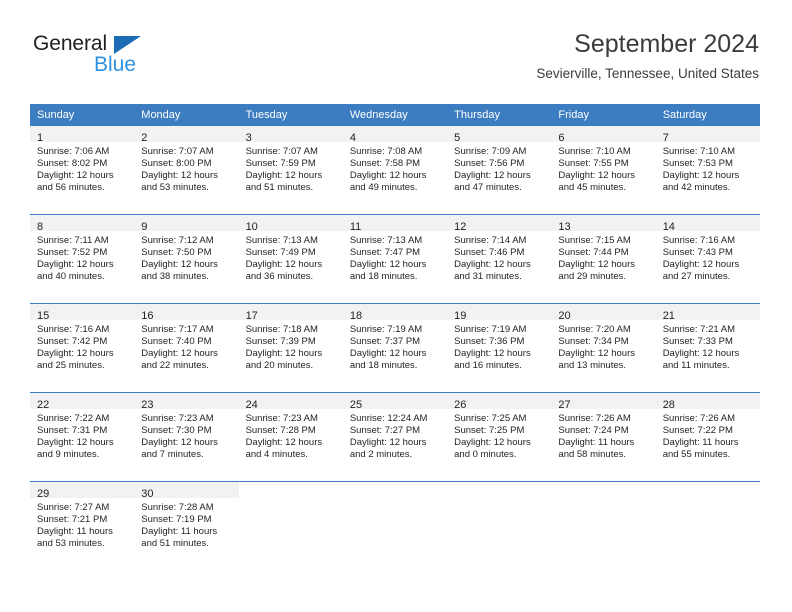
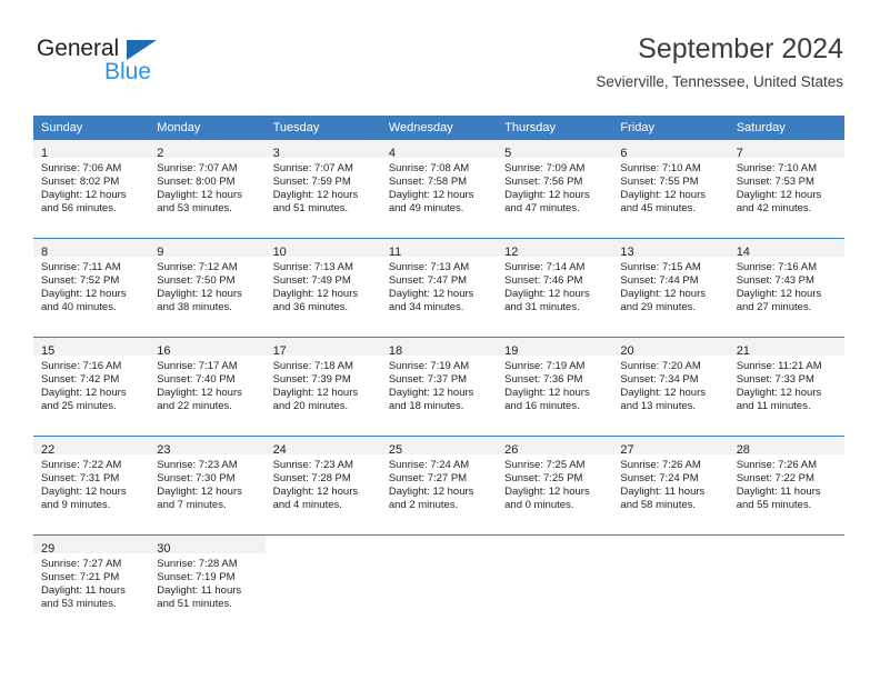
  General
  Blue
  September 2024
  Sevierville, Tennessee, United States
  Sunday	Monday	Tuesday	Wednesday	Thursday	Friday	Saturday
  1Sunrise: 7:06 AMSunset: 8:02 PMDaylight: 12 hoursand 56 minutes.	2Sunrise: 7:07 AMSunset: 8:00 PMDaylight: 12 hoursand 53 minutes.	3Sunrise: 7:07 AMSunset: 7:59 PMDaylight: 12 hoursand 51 minutes.	4Sunrise: 7:08 AMSunset: 7:58 PMDaylight: 12 hoursand 49 minutes.	5Sunrise: 7:09 AMSunset: 7:56 PMDaylight: 12 hoursand 47 minutes.	6Sunrise: 7:10 AMSunset: 7:55 PMDaylight: 12 hoursand 45 minutes.	7Sunrise: 7:10 AMSunset: 7:53 PMDaylight: 12 hoursand 42 minutes.
- 8Sunrise: 7:11 AMSunset: 7:52 PMDaylight: 12 hoursand 40 minutes.	9Sunrise: 7:12 AMSunset: 7:50 PMDaylight: 12 hoursand 38 minutes.	10Sunrise: 7:13 AMSunset: 7:49 PMDaylight: 12 hoursand 36 minutes.	11Sunrise: 7:13 AMSunset: 7:47 PMDaylight: 12 hoursand 18 minutes.	12Sunrise: 7:14 AMSunset: 7:46 PMDaylight: 12 hoursand 31 minutes.	13Sunrise: 7:15 AMSunset: 7:44 PMDaylight: 12 hoursand 29 minutes.	14Sunrise: 7:16 AMSunset: 7:43 PMDaylight: 12 hoursand 27 minutes.
+ 8Sunrise: 7:11 AMSunset: 7:52 PMDaylight: 12 hoursand 40 minutes.	9Sunrise: 7:12 AMSunset: 7:50 PMDaylight: 12 hoursand 38 minutes.	10Sunrise: 7:13 AMSunset: 7:49 PMDaylight: 12 hoursand 36 minutes.	11Sunrise: 7:13 AMSunset: 7:47 PMDaylight: 12 hoursand 34 minutes.	12Sunrise: 7:14 AMSunset: 7:46 PMDaylight: 12 hoursand 31 minutes.	13Sunrise: 7:15 AMSunset: 7:44 PMDaylight: 12 hoursand 29 minutes.	14Sunrise: 7:16 AMSunset: 7:43 PMDaylight: 12 hoursand 27 minutes.
- 15Sunrise: 7:16 AMSunset: 7:42 PMDaylight: 12 hoursand 25 minutes.	16Sunrise: 7:17 AMSunset: 7:40 PMDaylight: 12 hoursand 22 minutes.	17Sunrise: 7:18 AMSunset: 7:39 PMDaylight: 12 hoursand 20 minutes.	18Sunrise: 7:19 AMSunset: 7:37 PMDaylight: 12 hoursand 18 minutes.	19Sunrise: 7:19 AMSunset: 7:36 PMDaylight: 12 hoursand 16 minutes.	20Sunrise: 7:20 AMSunset: 7:34 PMDaylight: 12 hoursand 13 minutes.	21Sunrise: 7:21 AMSunset: 7:33 PMDaylight: 12 hoursand 11 minutes.
+ 15Sunrise: 7:16 AMSunset: 7:42 PMDaylight: 12 hoursand 25 minutes.	16Sunrise: 7:17 AMSunset: 7:40 PMDaylight: 12 hoursand 22 minutes.	17Sunrise: 7:18 AMSunset: 7:39 PMDaylight: 12 hoursand 20 minutes.	18Sunrise: 7:19 AMSunset: 7:37 PMDaylight: 12 hoursand 18 minutes.	19Sunrise: 7:19 AMSunset: 7:36 PMDaylight: 12 hoursand 16 minutes.	20Sunrise: 7:20 AMSunset: 7:34 PMDaylight: 12 hoursand 13 minutes.	21Sunrise: 11:21 AMSunset: 7:33 PMDaylight: 12 hoursand 11 minutes.
- 22Sunrise: 7:22 AMSunset: 7:31 PMDaylight: 12 hoursand 9 minutes.	23Sunrise: 7:23 AMSunset: 7:30 PMDaylight: 12 hoursand 7 minutes.	24Sunrise: 7:23 AMSunset: 7:28 PMDaylight: 12 hoursand 4 minutes.	25Sunrise: 12:24 AMSunset: 7:27 PMDaylight: 12 hoursand 2 minutes.	26Sunrise: 7:25 AMSunset: 7:25 PMDaylight: 12 hoursand 0 minutes.	27Sunrise: 7:26 AMSunset: 7:24 PMDaylight: 11 hoursand 58 minutes.	28Sunrise: 7:26 AMSunset: 7:22 PMDaylight: 11 hoursand 55 minutes.
+ 22Sunrise: 7:22 AMSunset: 7:31 PMDaylight: 12 hoursand 9 minutes.	23Sunrise: 7:23 AMSunset: 7:30 PMDaylight: 12 hoursand 7 minutes.	24Sunrise: 7:23 AMSunset: 7:28 PMDaylight: 12 hoursand 4 minutes.	25Sunrise: 7:24 AMSunset: 7:27 PMDaylight: 12 hoursand 2 minutes.	26Sunrise: 7:25 AMSunset: 7:25 PMDaylight: 12 hoursand 0 minutes.	27Sunrise: 7:26 AMSunset: 7:24 PMDaylight: 11 hoursand 58 minutes.	28Sunrise: 7:26 AMSunset: 7:22 PMDaylight: 11 hoursand 55 minutes.
  29Sunrise: 7:27 AMSunset: 7:21 PMDaylight: 11 hoursand 53 minutes.	30Sunrise: 7:28 AMSunset: 7:19 PMDaylight: 11 hoursand 51 minutes.
